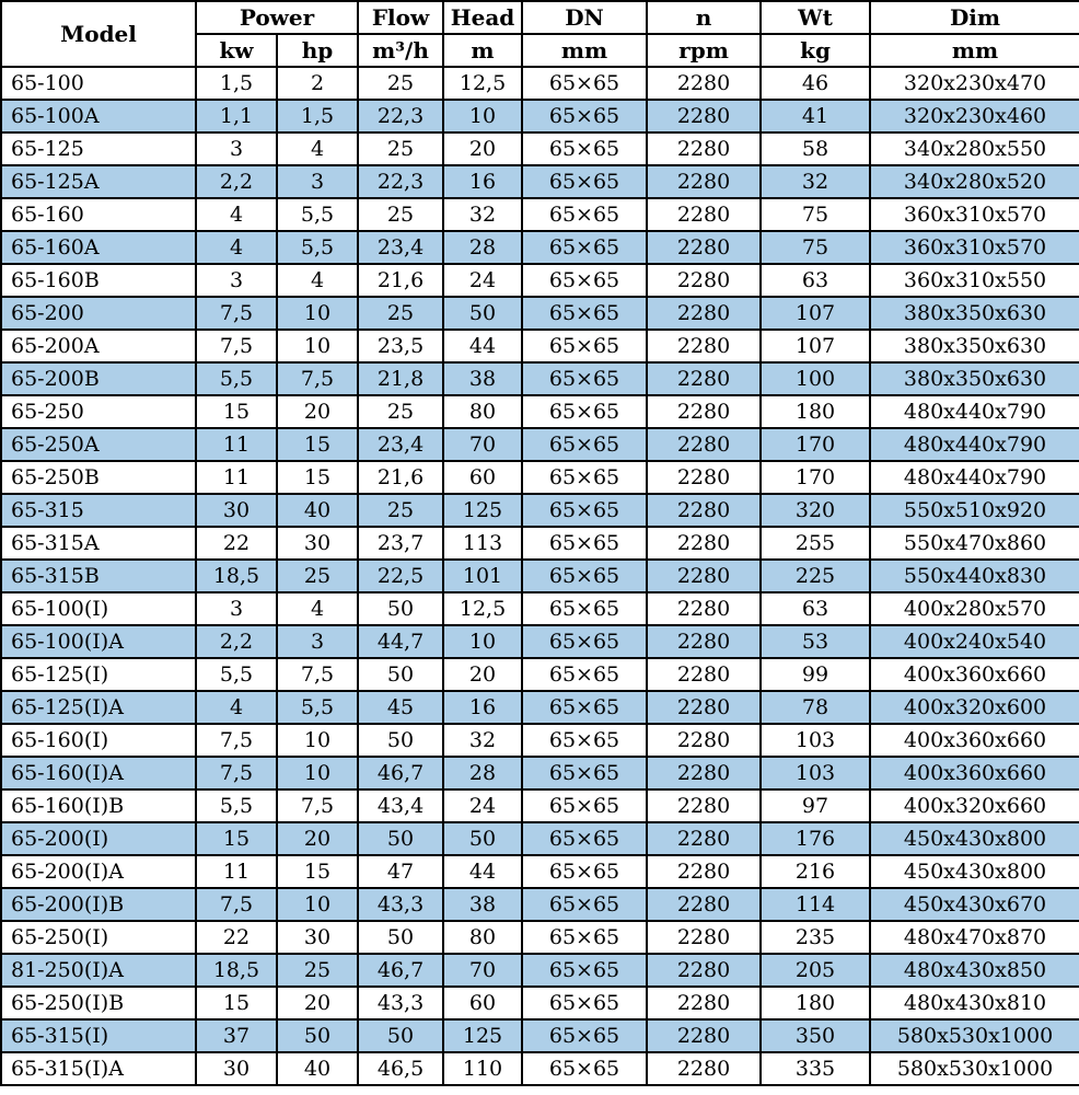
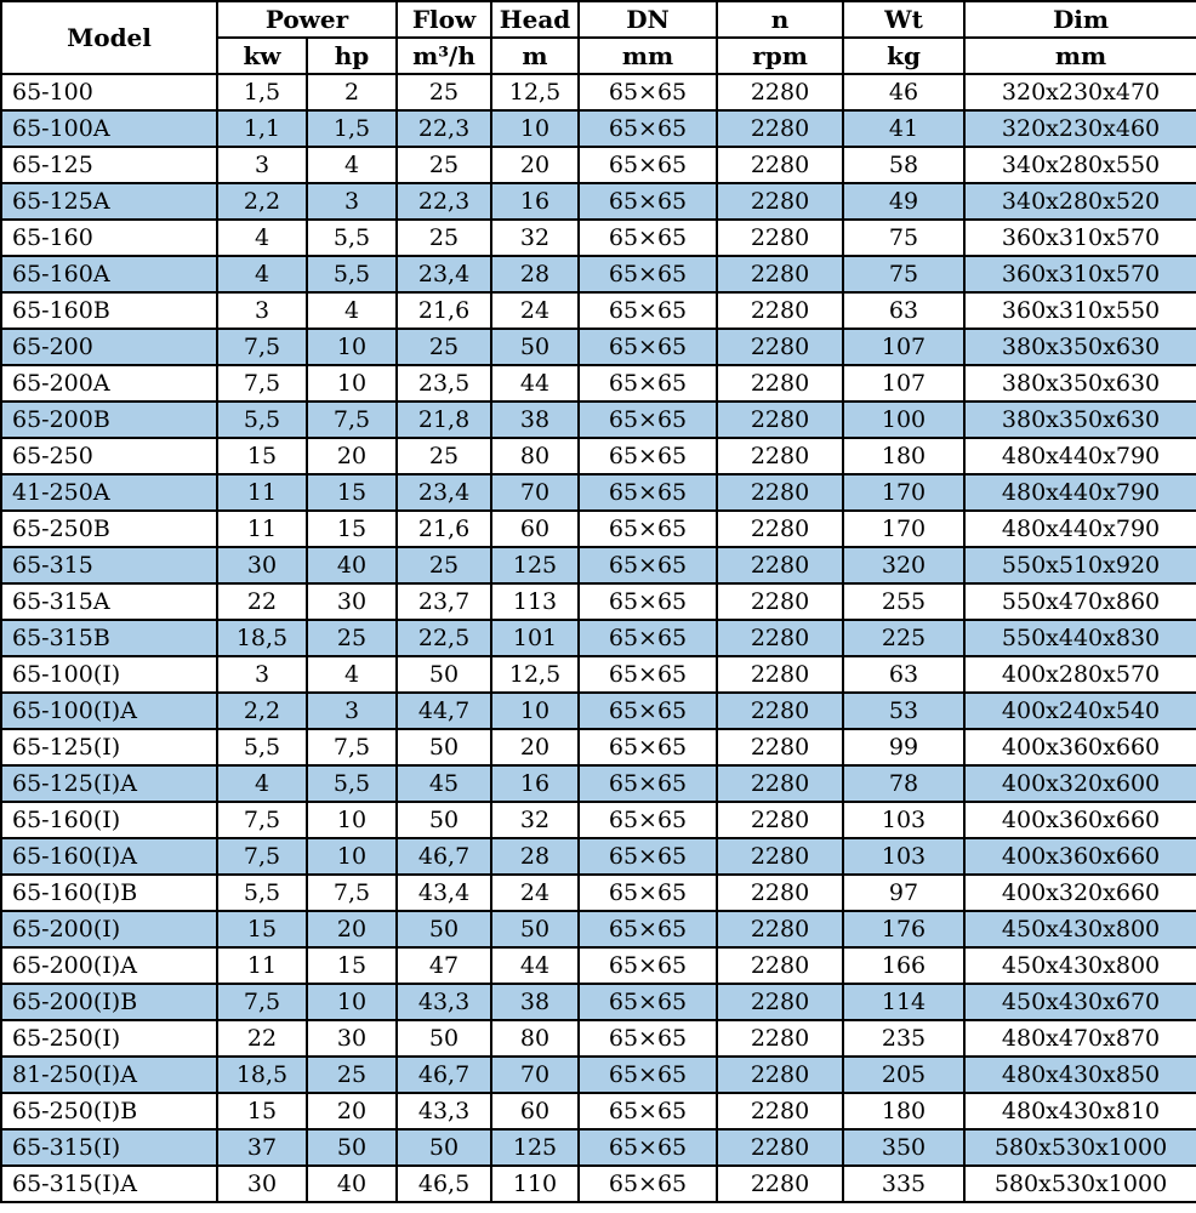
  Model	Power	Flow	Head	DN	n	Wt	Dim
  kw	hp	m³/h	m	mm	rpm	kg	mm
  65-100	1,5	2	25	12,5	65×65	2280	46	320x230x470
  65-100A	1,1	1,5	22,3	10	65×65	2280	41	320x230x460
  65-125	3	4	25	20	65×65	2280	58	340x280x550
- 65-125A	2,2	3	22,3	16	65×65	2280	32	340x280x520
+ 65-125A	2,2	3	22,3	16	65×65	2280	49	340x280x520
  65-160	4	5,5	25	32	65×65	2280	75	360x310x570
  65-160A	4	5,5	23,4	28	65×65	2280	75	360x310x570
  65-160B	3	4	21,6	24	65×65	2280	63	360x310x550
  65-200	7,5	10	25	50	65×65	2280	107	380x350x630
  65-200A	7,5	10	23,5	44	65×65	2280	107	380x350x630
  65-200B	5,5	7,5	21,8	38	65×65	2280	100	380x350x630
  65-250	15	20	25	80	65×65	2280	180	480x440x790
- 65-250A	11	15	23,4	70	65×65	2280	170	480x440x790
+ 41-250A	11	15	23,4	70	65×65	2280	170	480x440x790
  65-250B	11	15	21,6	60	65×65	2280	170	480x440x790
  65-315	30	40	25	125	65×65	2280	320	550x510x920
  65-315A	22	30	23,7	113	65×65	2280	255	550x470x860
  65-315B	18,5	25	22,5	101	65×65	2280	225	550x440x830
  65-100(I)	3	4	50	12,5	65×65	2280	63	400x280x570
  65-100(I)A	2,2	3	44,7	10	65×65	2280	53	400x240x540
  65-125(I)	5,5	7,5	50	20	65×65	2280	99	400x360x660
  65-125(I)A	4	5,5	45	16	65×65	2280	78	400x320x600
  65-160(I)	7,5	10	50	32	65×65	2280	103	400x360x660
  65-160(I)A	7,5	10	46,7	28	65×65	2280	103	400x360x660
  65-160(I)B	5,5	7,5	43,4	24	65×65	2280	97	400x320x660
  65-200(I)	15	20	50	50	65×65	2280	176	450x430x800
- 65-200(I)A	11	15	47	44	65×65	2280	216	450x430x800
+ 65-200(I)A	11	15	47	44	65×65	2280	166	450x430x800
  65-200(I)B	7,5	10	43,3	38	65×65	2280	114	450x430x670
  65-250(I)	22	30	50	80	65×65	2280	235	480x470x870
  81-250(I)A	18,5	25	46,7	70	65×65	2280	205	480x430x850
  65-250(I)B	15	20	43,3	60	65×65	2280	180	480x430x810
  65-315(I)	37	50	50	125	65×65	2280	350	580x530x1000
  65-315(I)A	30	40	46,5	110	65×65	2280	335	580x530x1000
